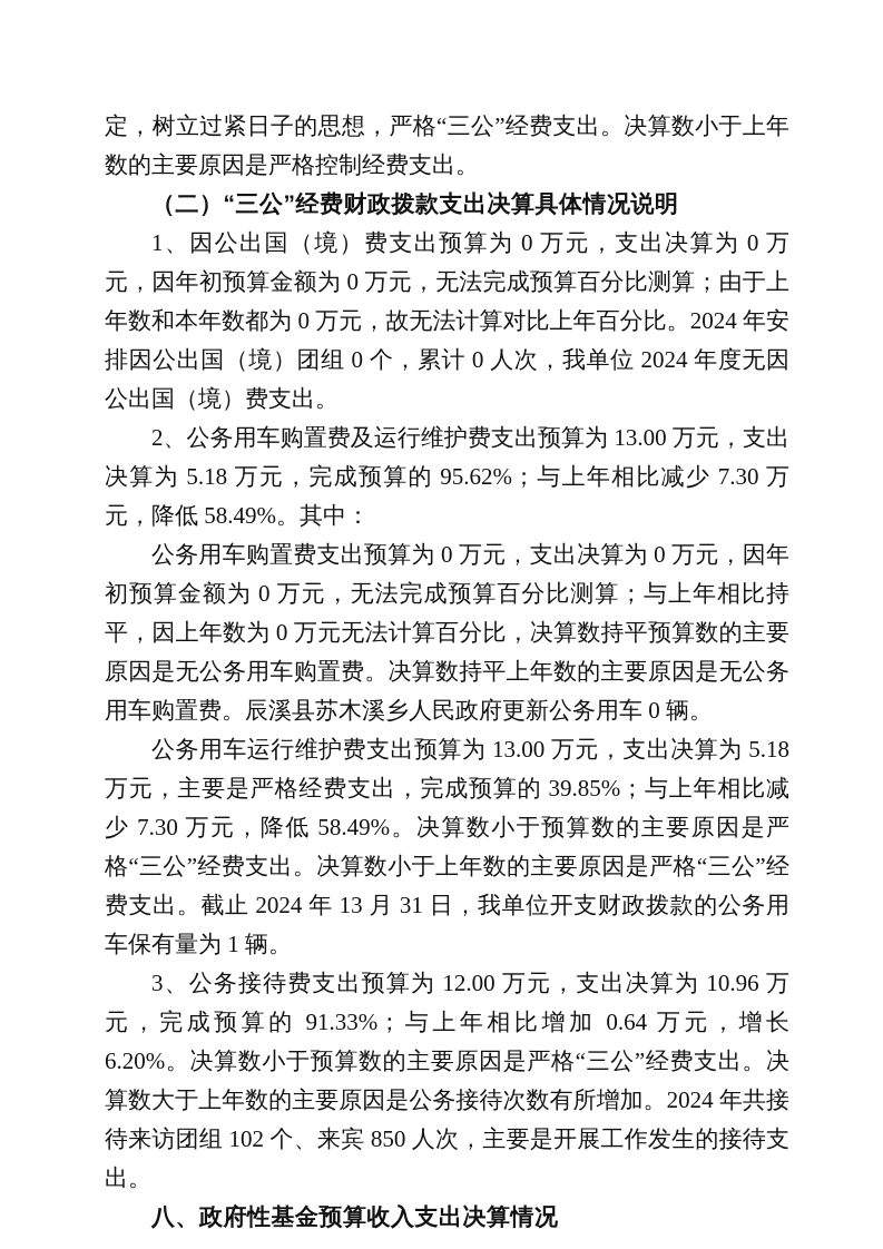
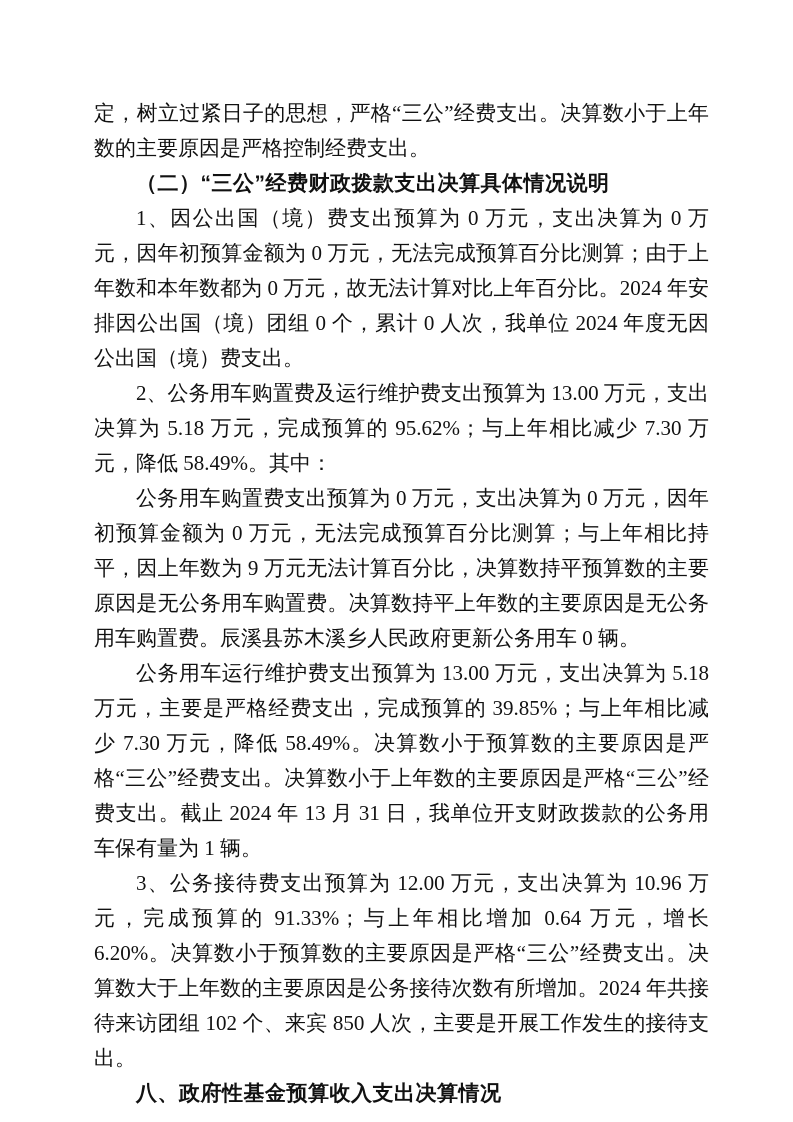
  定，树立过紧日子的思想，严格“三公”经费支出。决算数小于上年数的主要原因是严格控制经费支出。
  （二）“三公”经费财政拨款支出决算具体情况说明
  1、因公出国（境）费支出预算为 0 万元，支出决算为 0 万元，因年初预算金额为 0 万元，无法完成预算百分比测算；由于上年数和本年数都为 0 万元，故无法计算对比上年百分比。2024 年安排因公出国（境）团组 0 个，累计 0 人次，我单位 2024 年度无因公出国（境）费支出。
  2、公务用车购置费及运行维护费支出预算为 13.00 万元，支出决算为 5.18 万元，完成预算的 95.62%；与上年相比减少 7.30 万元，降低 58.49%。其中：
- 公务用车购置费支出预算为 0 万元，支出决算为 0 万元，因年初预算金额为 0 万元，无法完成预算百分比测算；与上年相比持平，因上年数为 0 万元无法计算百分比，决算数持平预算数的主要原因是无公务用车购置费。决算数持平上年数的主要原因是无公务用车购置费。辰溪县苏木溪乡人民政府更新公务用车 0 辆。
+ 公务用车购置费支出预算为 0 万元，支出决算为 0 万元，因年初预算金额为 0 万元，无法完成预算百分比测算；与上年相比持平，因上年数为 9 万元无法计算百分比，决算数持平预算数的主要原因是无公务用车购置费。决算数持平上年数的主要原因是无公务用车购置费。辰溪县苏木溪乡人民政府更新公务用车 0 辆。
  公务用车运行维护费支出预算为 13.00 万元，支出决算为 5.18 万元，主要是严格经费支出，完成预算的 39.85%；与上年相比减少 7.30 万元，降低 58.49%。决算数小于预算数的主要原因是严格“三公”经费支出。决算数小于上年数的主要原因是严格“三公”经费支出。截止 2024 年 13 月 31 日，我单位开支财政拨款的公务用车保有量为 1 辆。
  3、公务接待费支出预算为 12.00 万元，支出决算为 10.96 万元，完成预算的 91.33%；与上年相比增加 0.64 万元，增长 6.20%。决算数小于预算数的主要原因是严格“三公”经费支出。决算数大于上年数的主要原因是公务接待次数有所增加。2024 年共接待来访团组 102 个、来宾 850 人次，主要是开展工作发生的接待支出。
  八、政府性基金预算收入支出决算情况
